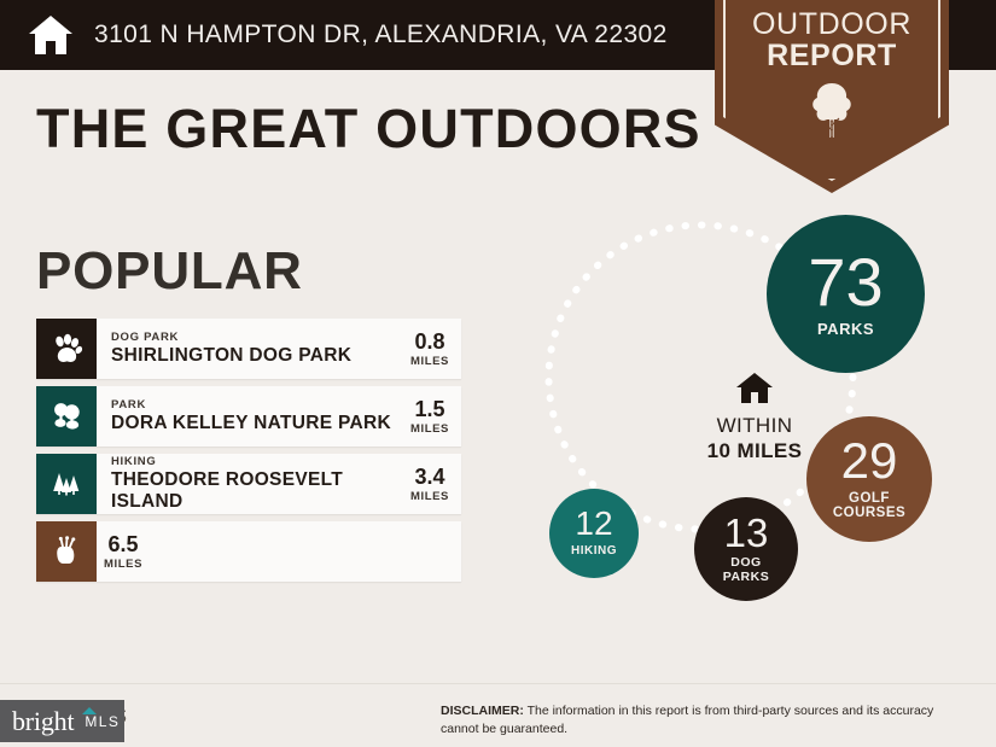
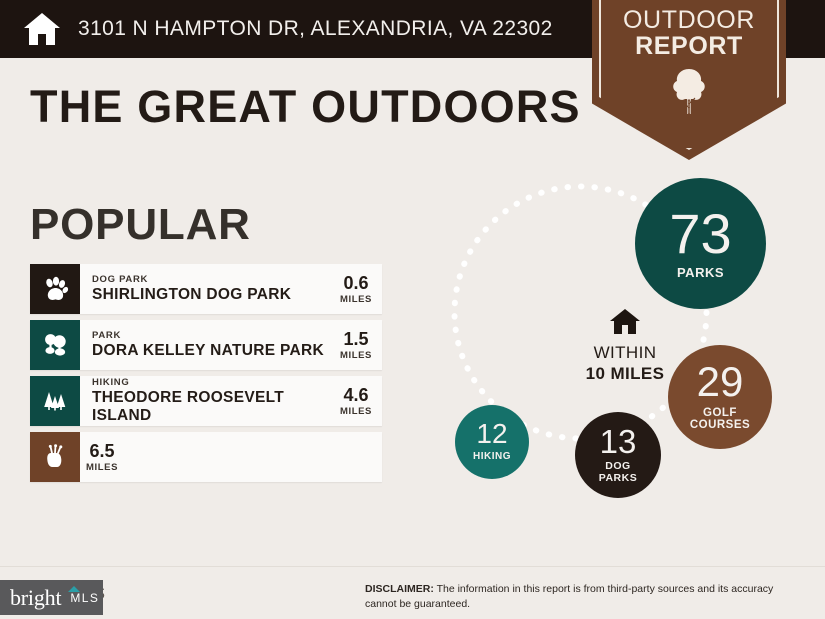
  3101 N HAMPTON DR, ALEXANDRIA, VA 22302
  OUTDOOR
  REPORT
  THE GREAT OUTDOORS
  POPULAR
  DOG PARK
  SHIRLINGTON DOG PARK
- 0.8
+ 0.6
  MILES
  PARK
  DORA KELLEY NATURE PARK
  1.5
  MILES
  HIKING
  THEODORE ROOSEVELT ISLAND
- 3.4
+ 4.6
  MILES
  6.5
  MILES
  73
  PARKS
  29
  GOLF
  COURSES
  13
  DOG
  PARKS
  12
  HIKING
  WITHIN
  10 MILES
  bright
  MLS
  DISCLAIMER: The information in this report is from third-party sources and its accuracy cannot be guaranteed.
